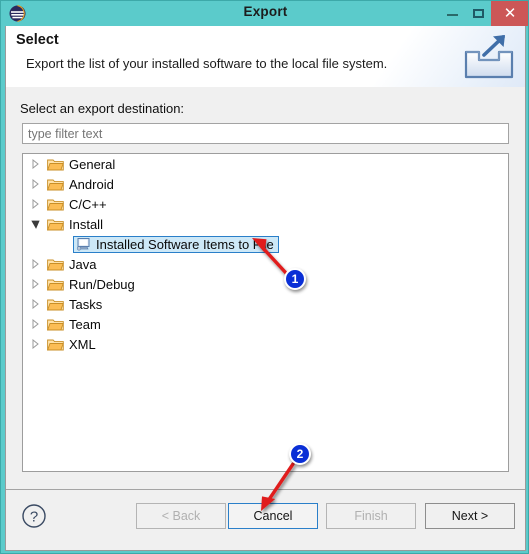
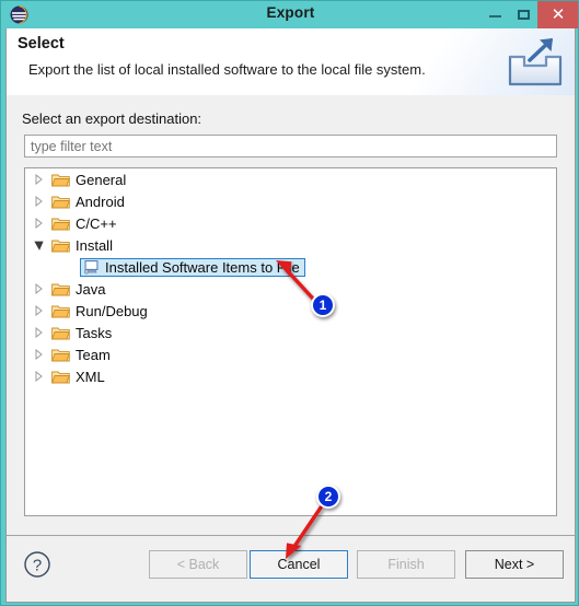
  Export
  ✕
  Select
- Export the list of your installed software to the local file system.
+ Export the list of local installed software to the local file system.
  Select an export destination:
  type filter text
  General
  Android
  C/C++
  Install
  Installed Software Items to Fe
  Java
  Run/Debug
  Tasks
  Team
  XML
  ?
  < Back
  Cancel
  Finish
  Next >
  1
  2
